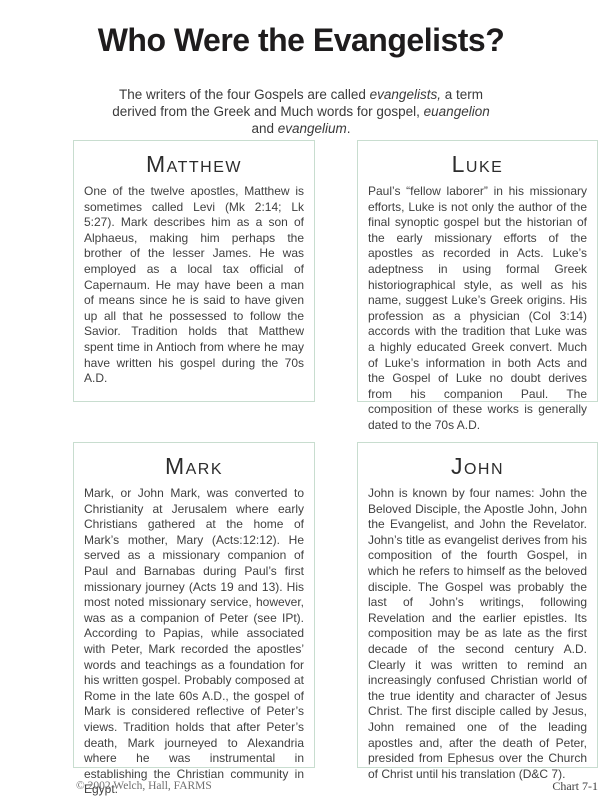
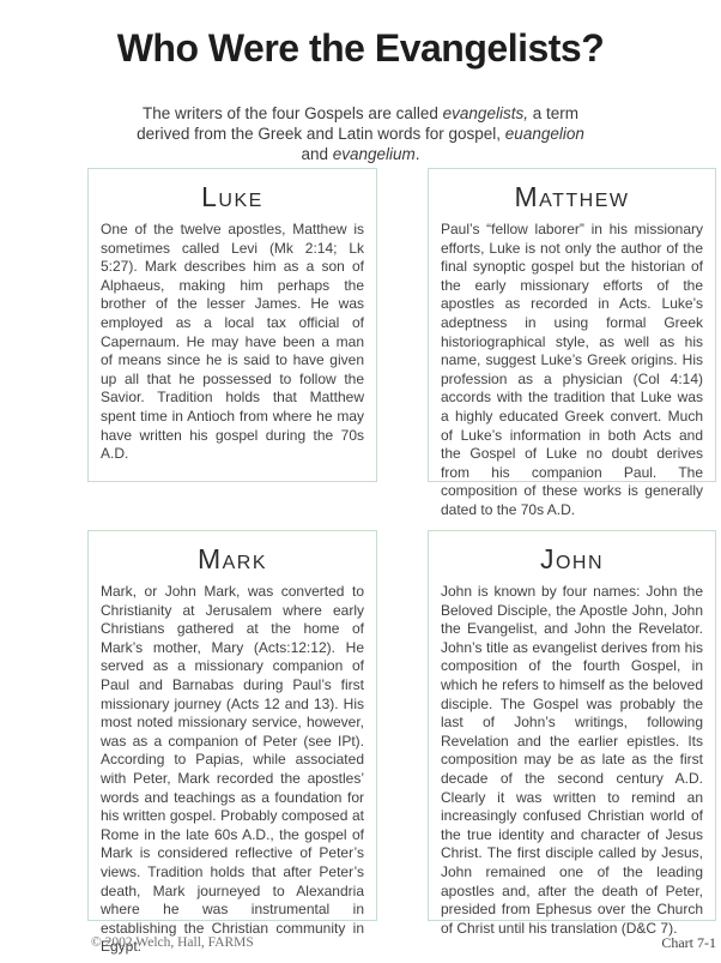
  Who Were the Evangelists?
- The writers of the four Gospels are called evangelists, a term derived from the Greek and Much words for gospel, euangelion and evangelium.
+ The writers of the four Gospels are called evangelists, a term derived from the Greek and Latin words for gospel, euangelion and evangelium.
- Matthew
+ Luke
  One of the twelve apostles, Matthew is sometimes called Levi (Mk 2:14; Lk 5:27). Mark describes him as a son of Alphaeus, making him perhaps the brother of the lesser James. He was employed as a local tax official of Capernaum. He may have been a man of means since he is said to have given up all that he possessed to follow the Savior. Tradition holds that Matthew spent time in Antioch from where he may have written his gospel during the 70s A.D.
- Luke
+ Matthew
- Paul’s “fellow laborer” in his missionary efforts, Luke is not only the author of the final synoptic gospel but the historian of the early missionary efforts of the apostles as recorded in Acts. Luke’s adeptness in using formal Greek historiographical style, as well as his name, suggest Luke’s Greek origins. His profession as a physician (Col 3:14) accords with the tradition that Luke was a highly educated Greek convert. Much of Luke’s information in both Acts and the Gospel of Luke no doubt derives from his companion Paul. The composition of these works is generally dated to the 70s A.D.
+ Paul’s “fellow laborer” in his missionary efforts, Luke is not only the author of the final synoptic gospel but the historian of the early missionary efforts of the apostles as recorded in Acts. Luke’s adeptness in using formal Greek historiographical style, as well as his name, suggest Luke’s Greek origins. His profession as a physician (Col 4:14) accords with the tradition that Luke was a highly educated Greek convert. Much of Luke’s information in both Acts and the Gospel of Luke no doubt derives from his companion Paul. The composition of these works is generally dated to the 70s A.D.
  Mark
- Mark, or John Mark, was converted to Christianity at Jerusalem where early Christians gathered at the home of Mark’s mother, Mary (Acts:12:12). He served as a missionary companion of Paul and Barnabas during Paul’s first missionary journey (Acts 19 and 13). His most noted missionary service, however, was as a companion of Peter (see IPt). According to Papias, while associated with Peter, Mark recorded the apostles’ words and teachings as a foundation for his written gospel. Probably composed at Rome in the late 60s A.D., the gospel of Mark is considered reflective of Peter’s views. Tradition holds that after Peter’s death, Mark journeyed to Alexandria where he was instrumental in establishing the Christian community in Egypt.
+ Mark, or John Mark, was converted to Christianity at Jerusalem where early Christians gathered at the home of Mark’s mother, Mary (Acts:12:12). He served as a missionary companion of Paul and Barnabas during Paul’s first missionary journey (Acts 12 and 13). His most noted missionary service, however, was as a companion of Peter (see IPt). According to Papias, while associated with Peter, Mark recorded the apostles’ words and teachings as a foundation for his written gospel. Probably composed at Rome in the late 60s A.D., the gospel of Mark is considered reflective of Peter’s views. Tradition holds that after Peter’s death, Mark journeyed to Alexandria where he was instrumental in establishing the Christian community in Egypt.
  John
  John is known by four names: John the Beloved Disciple, the Apostle John, John the Evangelist, and John the Revelator. John’s title as evangelist derives from his composition of the fourth Gospel, in which he refers to himself as the beloved disciple. The Gospel was probably the last of John’s writings, following Revelation and the earlier epistles. Its composition may be as late as the first decade of the second century A.D. Clearly it was written to remind an increasingly confused Christian world of the true identity and character of Jesus Christ. The first disciple called by Jesus, John remained one of the leading apostles and, after the death of Peter, presided from Ephesus over the Church of Christ until his translation (D&C 7).
  © 2002 Welch, Hall, FARMS
  Chart 7-1
